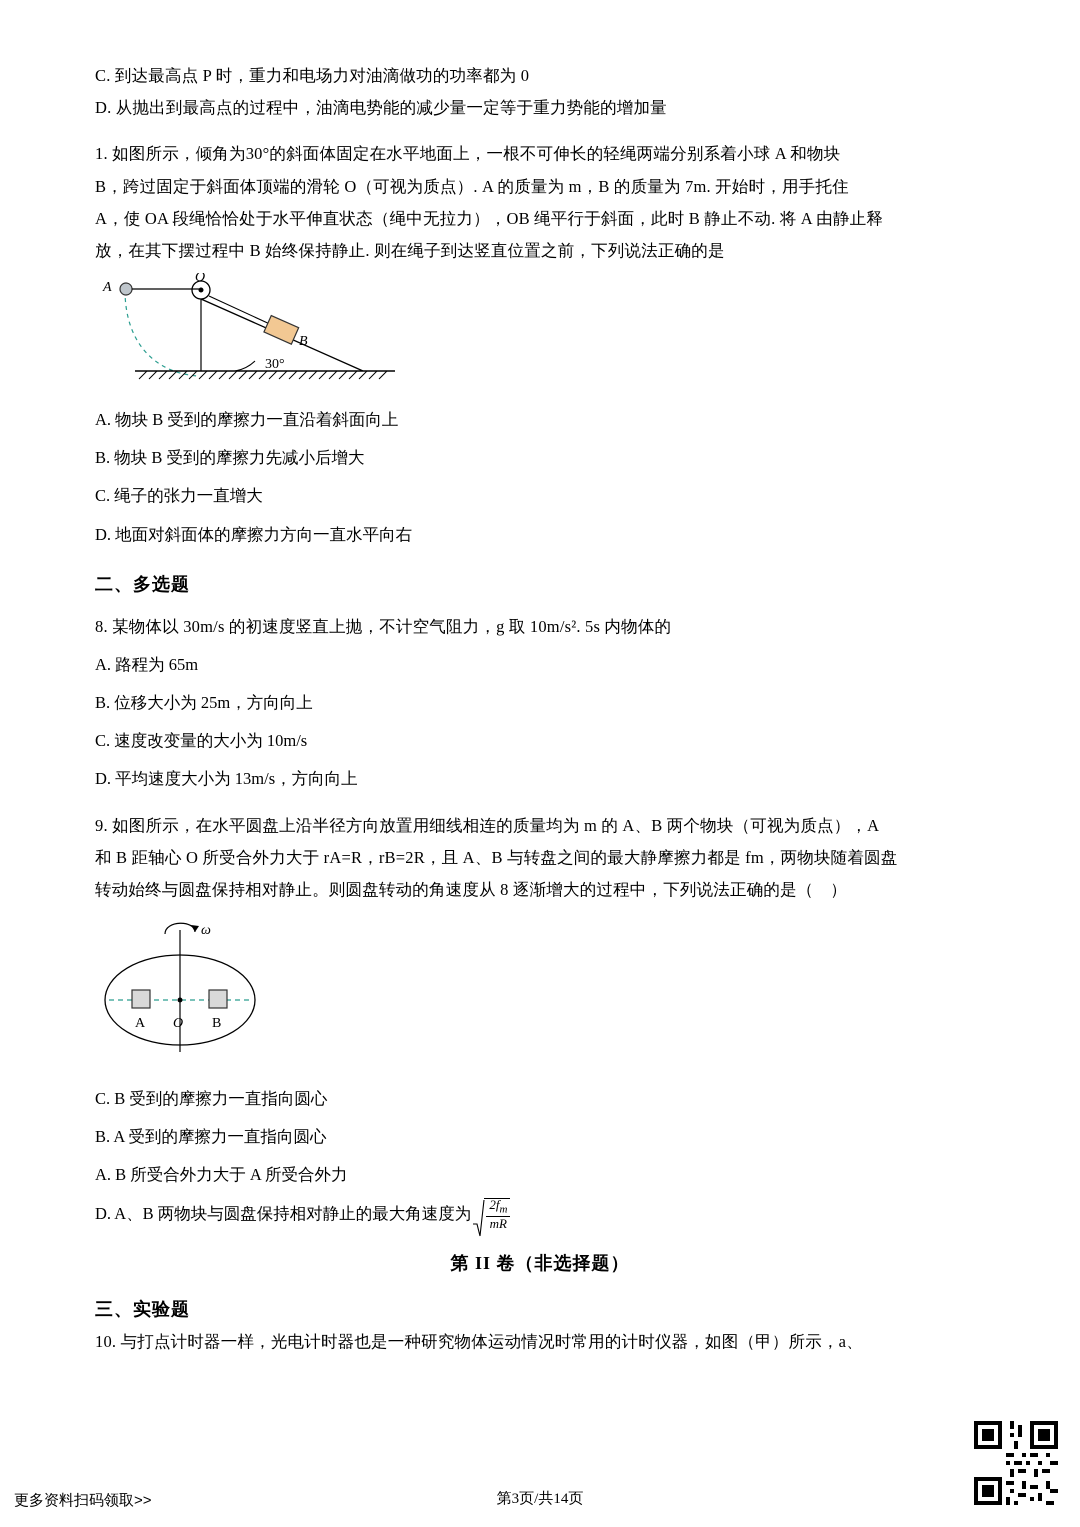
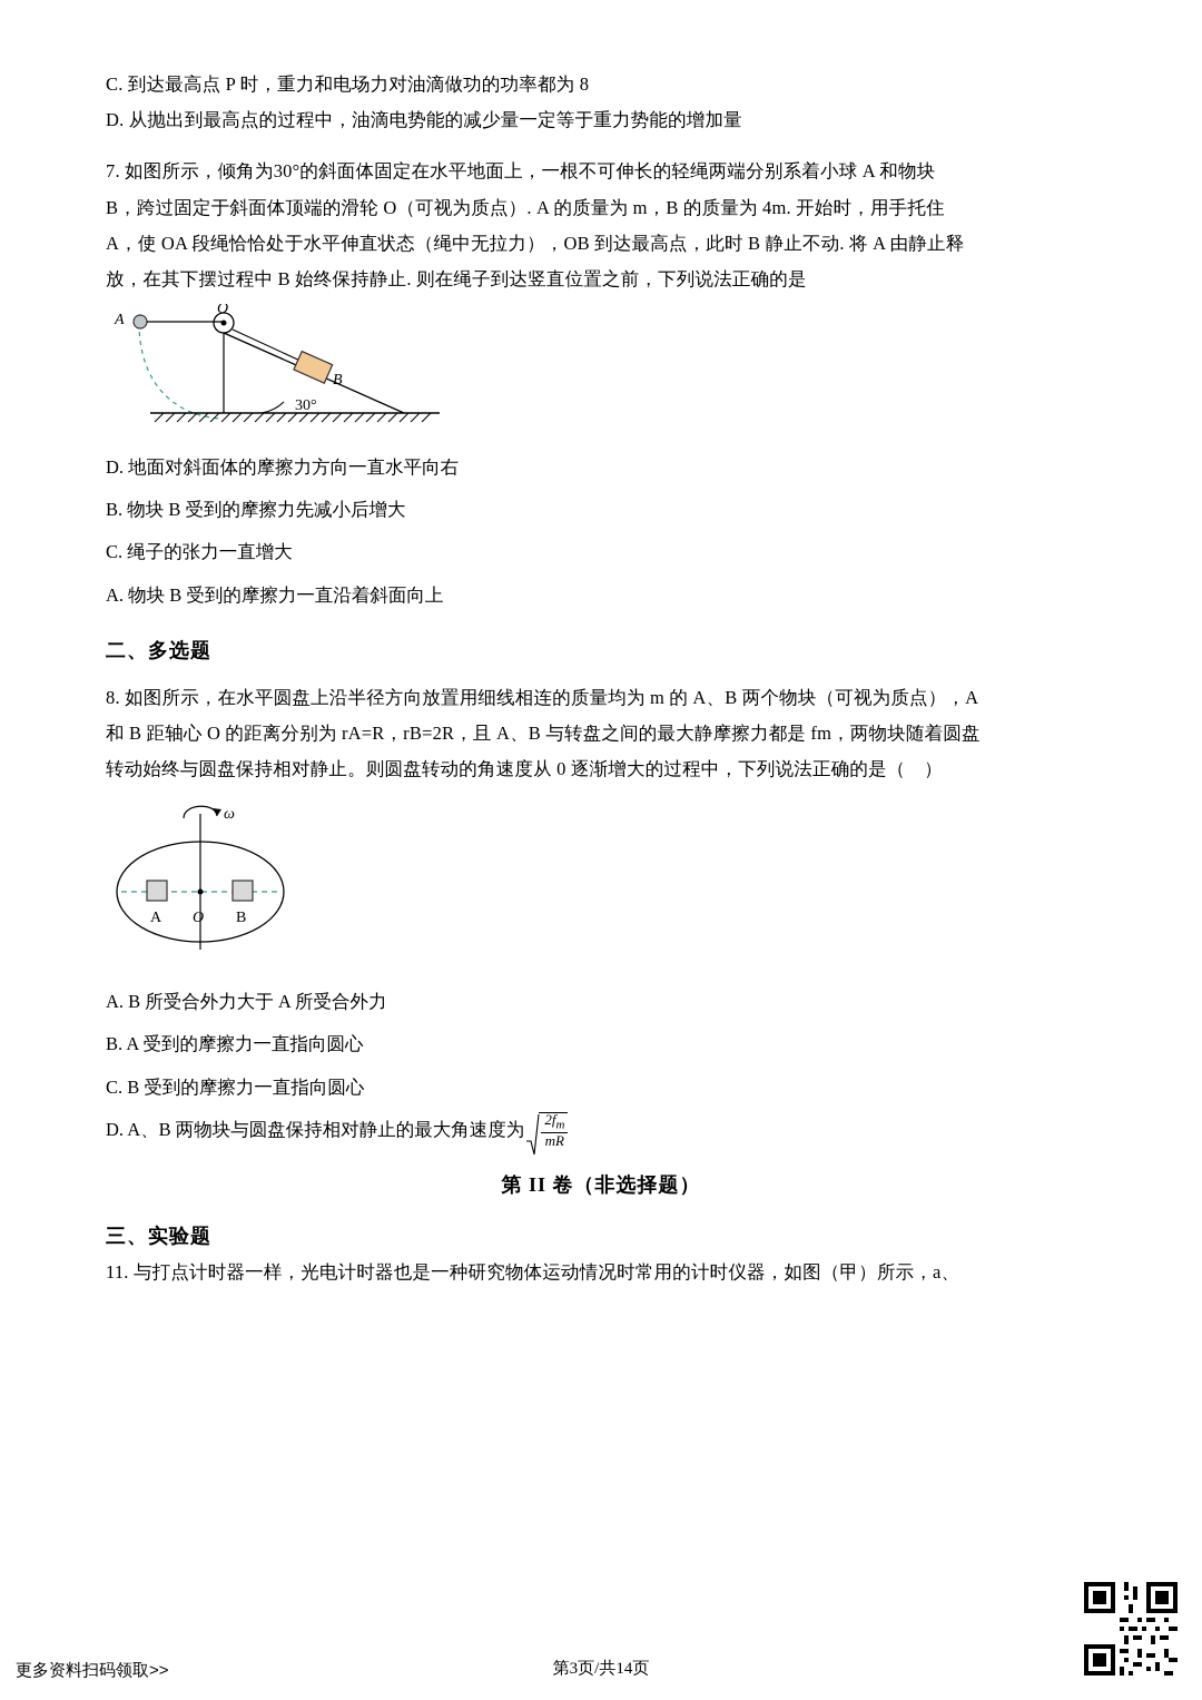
- C. 到达最高点 P 时，重力和电场力对油滴做功的功率都为 0
+ C. 到达最高点 P 时，重力和电场力对油滴做功的功率都为 8
  D. 从抛出到最高点的过程中，油滴电势能的减少量一定等于重力势能的增加量
- 1. 如图所示，倾角为30°的斜面体固定在水平地面上，一根不可伸长的轻绳两端分别系着小球 A 和物块
+ 7. 如图所示，倾角为30°的斜面体固定在水平地面上，一根不可伸长的轻绳两端分别系着小球 A 和物块
- B，跨过固定于斜面体顶端的滑轮 O（可视为质点）. A 的质量为 m，B 的质量为 7m. 开始时，用手托住
+ B，跨过固定于斜面体顶端的滑轮 O（可视为质点）. A 的质量为 m，B 的质量为 4m. 开始时，用手托住
- A，使 OA 段绳恰恰处于水平伸直状态（绳中无拉力），OB 绳平行于斜面，此时 B 静止不动. 将 A 由静止释
+ A，使 OA 段绳恰恰处于水平伸直状态（绳中无拉力），OB 到达最高点，此时 B 静止不动. 将 A 由静止释
  放，在其下摆过程中 B 始终保持静止. 则在绳子到达竖直位置之前，下列说法正确的是
  A
  O
  B
  30°
- A. 物块 B 受到的摩擦力一直沿着斜面向上
+ D. 地面对斜面体的摩擦力方向一直水平向右
  B. 物块 B 受到的摩擦力先减小后增大
  C. 绳子的张力一直增大
- D. 地面对斜面体的摩擦力方向一直水平向右
+ A. 物块 B 受到的摩擦力一直沿着斜面向上
  二、多选题
- 8. 某物体以 30m/s 的初速度竖直上抛，不计空气阻力，g 取 10m/s². 5s 内物体的
- A. 路程为 65m
- B. 位移大小为 25m，方向向上
- C. 速度改变量的大小为 10m/s
- D. 平均速度大小为 13m/s，方向向上
- 9. 如图所示，在水平圆盘上沿半径方向放置用细线相连的质量均为 m 的 A、B 两个物块（可视为质点），A
+ 8. 如图所示，在水平圆盘上沿半径方向放置用细线相连的质量均为 m 的 A、B 两个物块（可视为质点），A
- 和 B 距轴心 O 所受合外力大于 rA=R，rB=2R，且 A、B 与转盘之间的最大静摩擦力都是 fm，两物块随着圆盘
+ 和 B 距轴心 O 的距离分别为 rA=R，rB=2R，且 A、B 与转盘之间的最大静摩擦力都是 fm，两物块随着圆盘
- 转动始终与圆盘保持相对静止。则圆盘转动的角速度从 8 逐渐增大的过程中，下列说法正确的是（ ）
+ 转动始终与圆盘保持相对静止。则圆盘转动的角速度从 0 逐渐增大的过程中，下列说法正确的是（ ）
  ω
  A
  O
  B
- C. B 受到的摩擦力一直指向圆心
+ A. B 所受合外力大于 A 所受合外力
  B. A 受到的摩擦力一直指向圆心
- A. B 所受合外力大于 A 所受合外力
+ C. B 受到的摩擦力一直指向圆心
  D. A、B 两物块与圆盘保持相对静止的最大角速度为
  2fm
  mR
  第 II 卷（非选择题）
  三、实验题
- 10. 与打点计时器一样，光电计时器也是一种研究物体运动情况时常用的计时仪器，如图（甲）所示，a、
+ 11. 与打点计时器一样，光电计时器也是一种研究物体运动情况时常用的计时仪器，如图（甲）所示，a、
  更多资料扫码领取>>
  第3页/共14页
